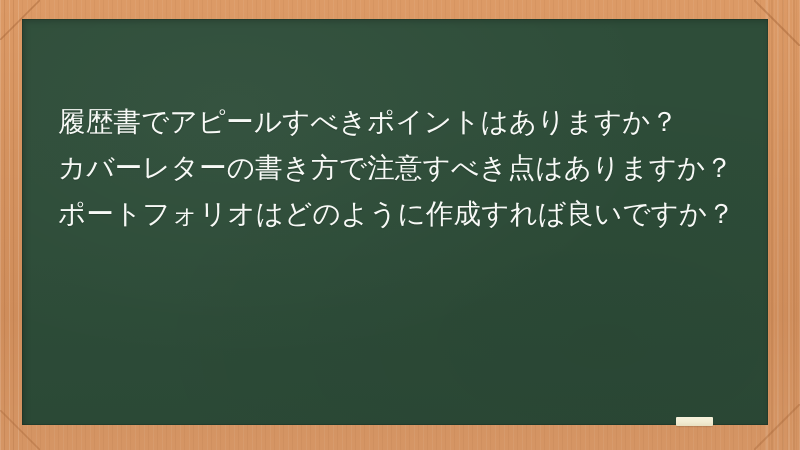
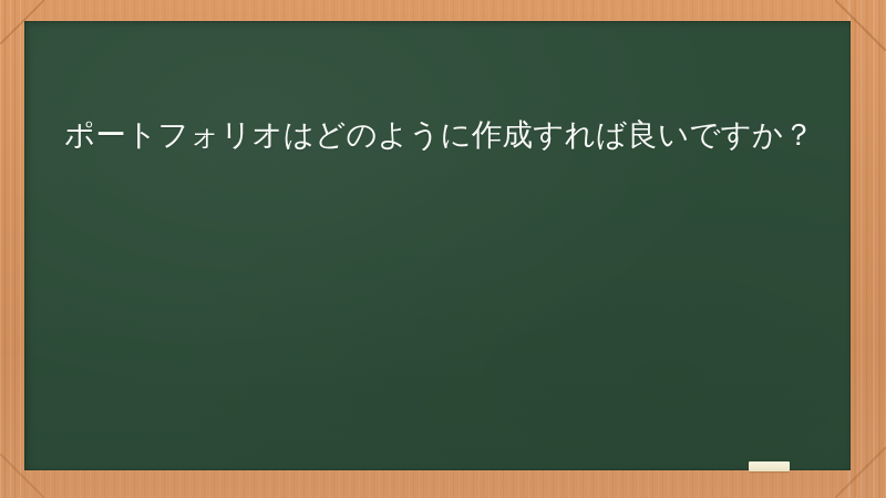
- 履歴書でアピールすべきポイントはありますか？
- カバーレターの書き方で注意すべき点はありますか？
  ポートフォリオはどのように作成すれば良いですか？
